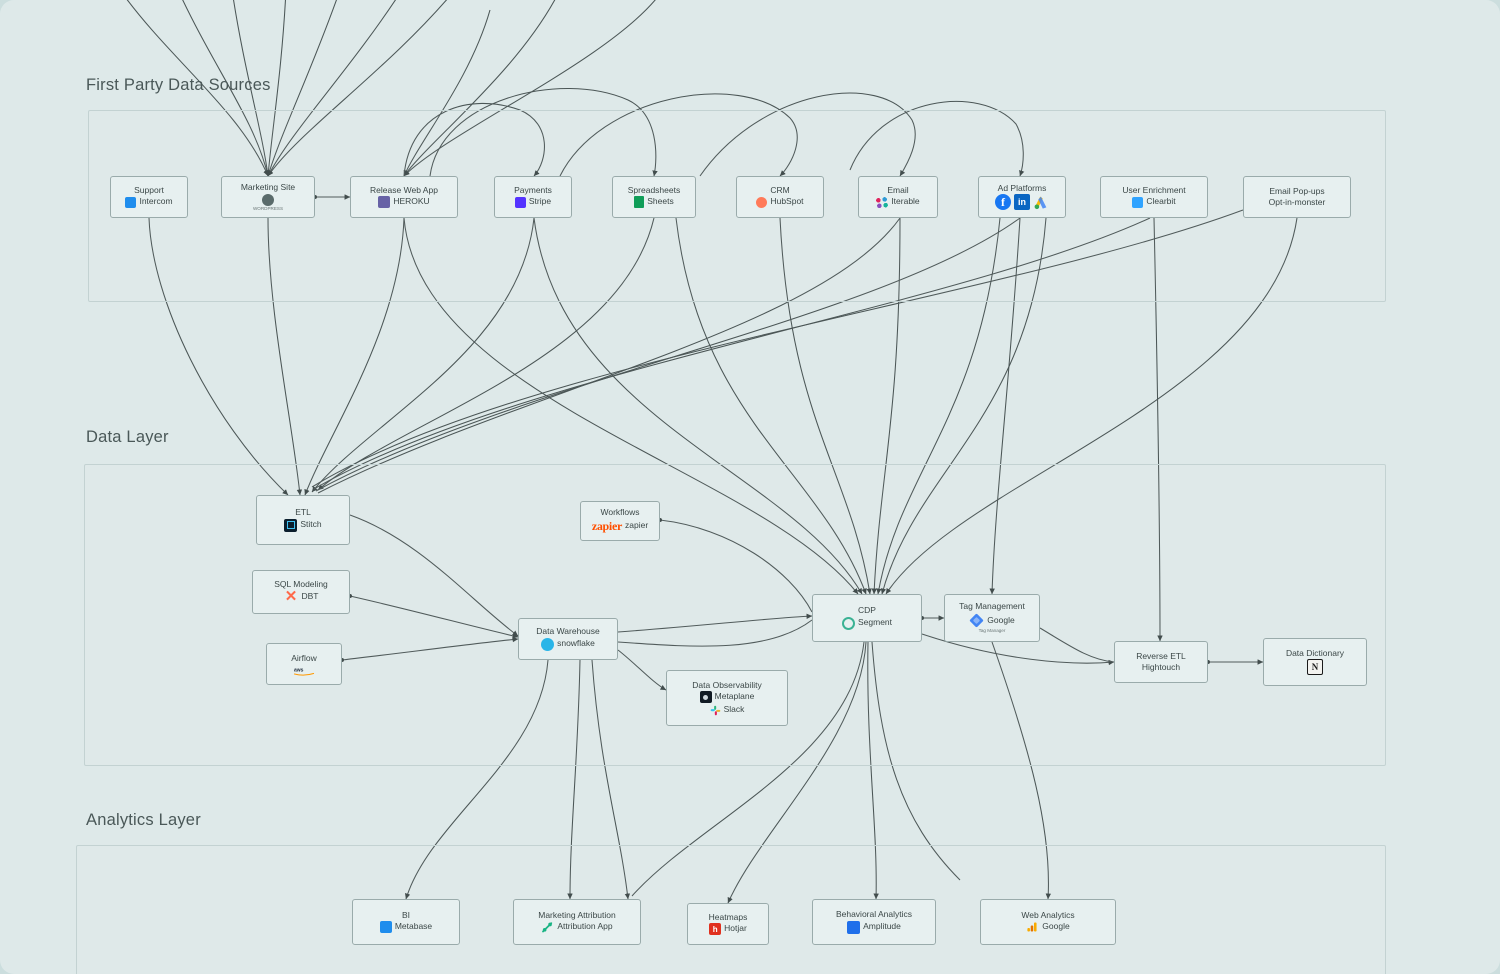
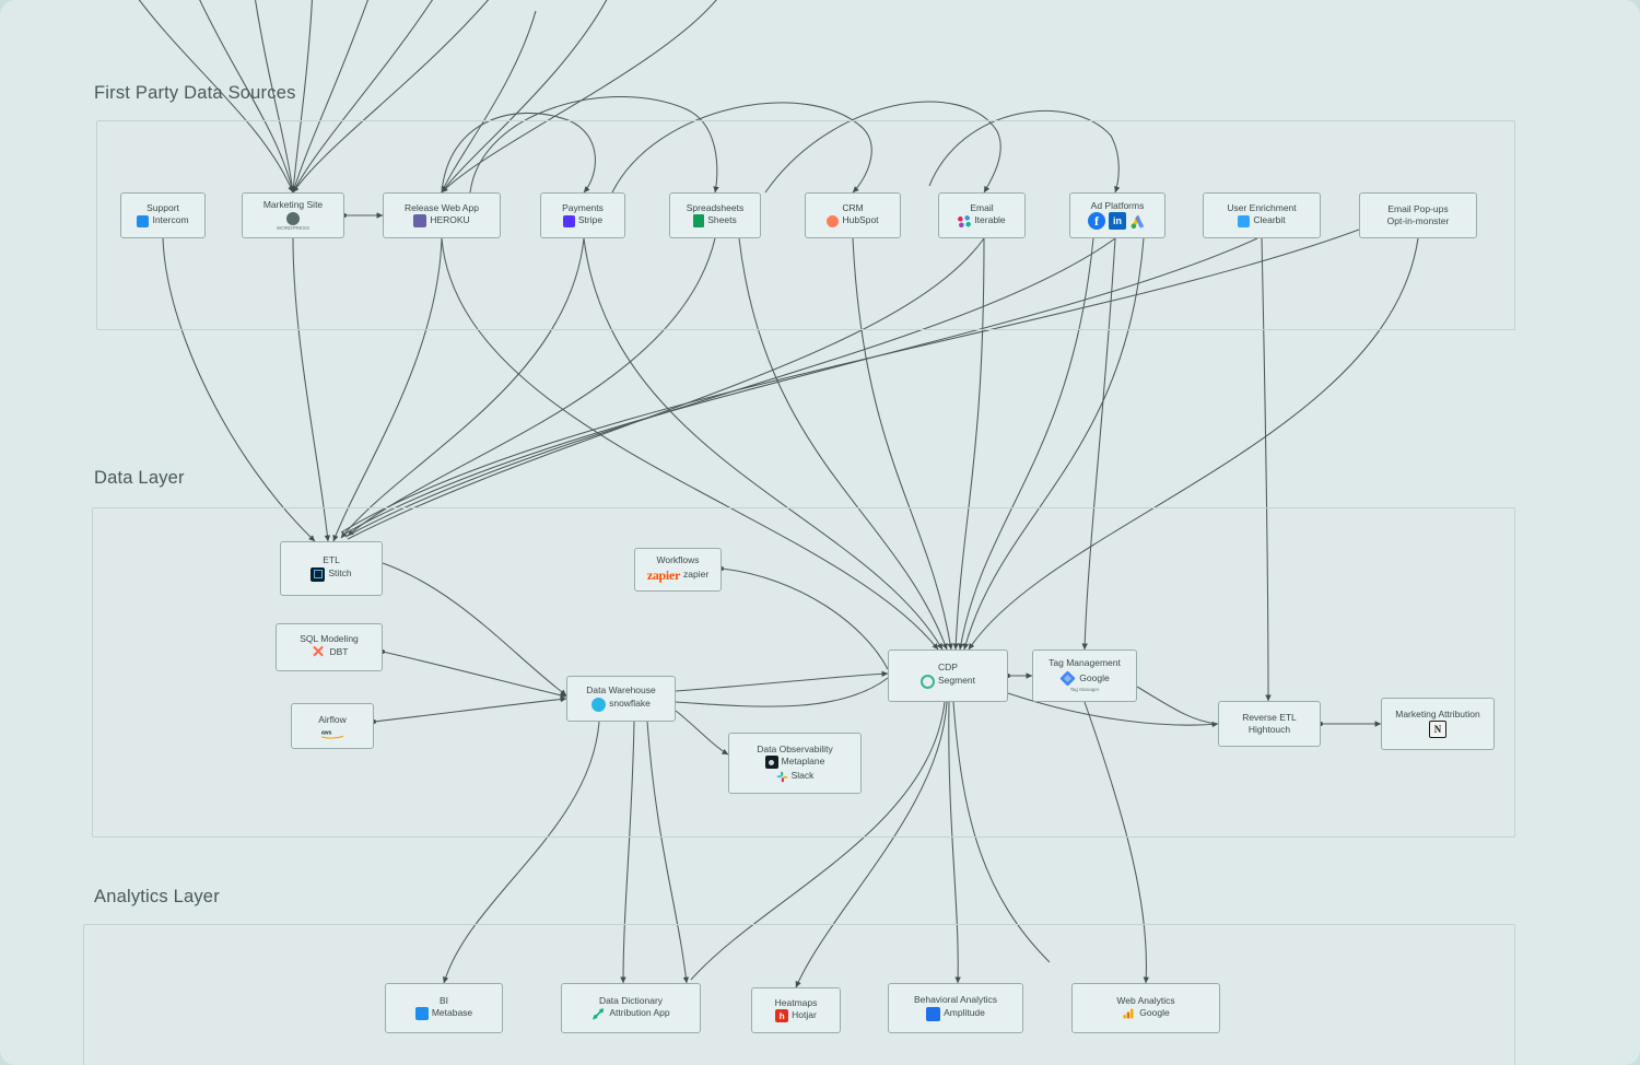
  First Party Data Sources
  Data Layer
  Analytics Layer
  Support
  Intercom
  Marketing Site
  Release Web App
  HEROKU
  Payments
  Stripe
  Spreadsheets
  Sheets
  CRM
  HubSpot
  Email
  Iterable
  Ad Platforms
  f
  in
  User Enrichment
  Clearbit
  Email Pop-ups
  Opt-in-monster
  ETL
  Stitch
  SQL Modeling
  ✕
  DBT
  Airflow
  Workflows
  zapier
  zapier
  Data Warehouse
  snowflake
  Data Observability
  Metaplane
  Slack
  CDP
  Segment
  Tag Management
  Google
  Reverse ETL
  Hightouch
- Data Dictionary
+ Marketing Attribution
  N
  BI
  Metabase
- Marketing Attribution
+ Data Dictionary
  Attribution App
  Heatmaps
  h
  Hotjar
  Behavioral Analytics
  Amplitude
  Web Analytics
  Google
